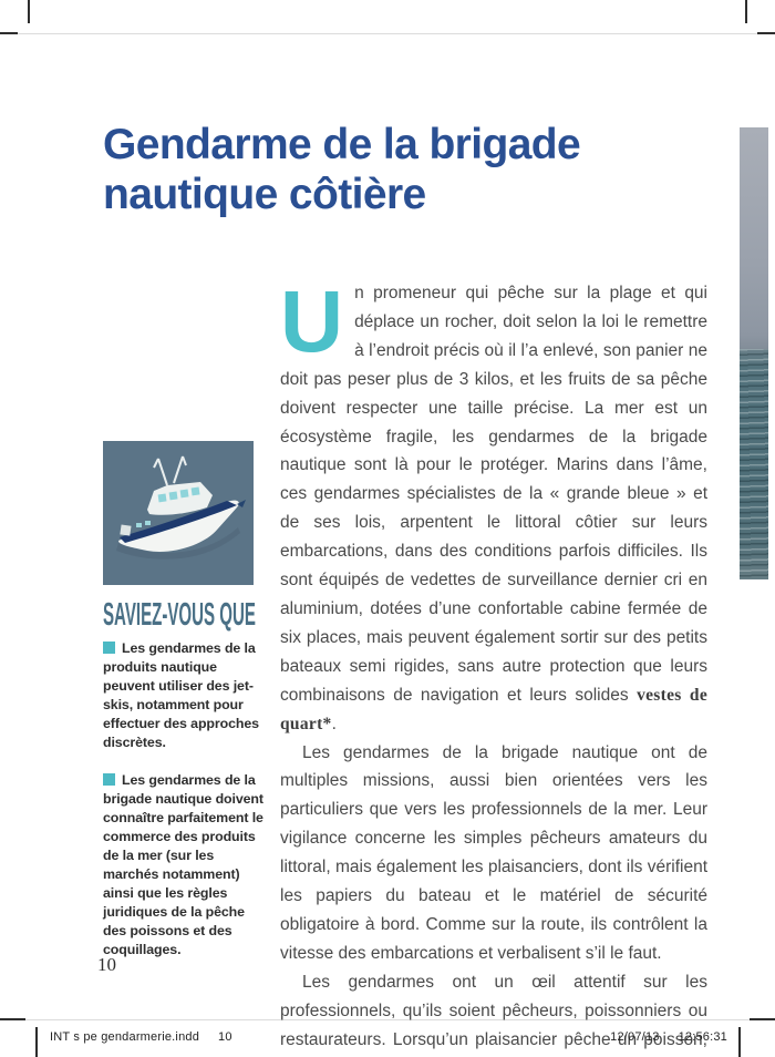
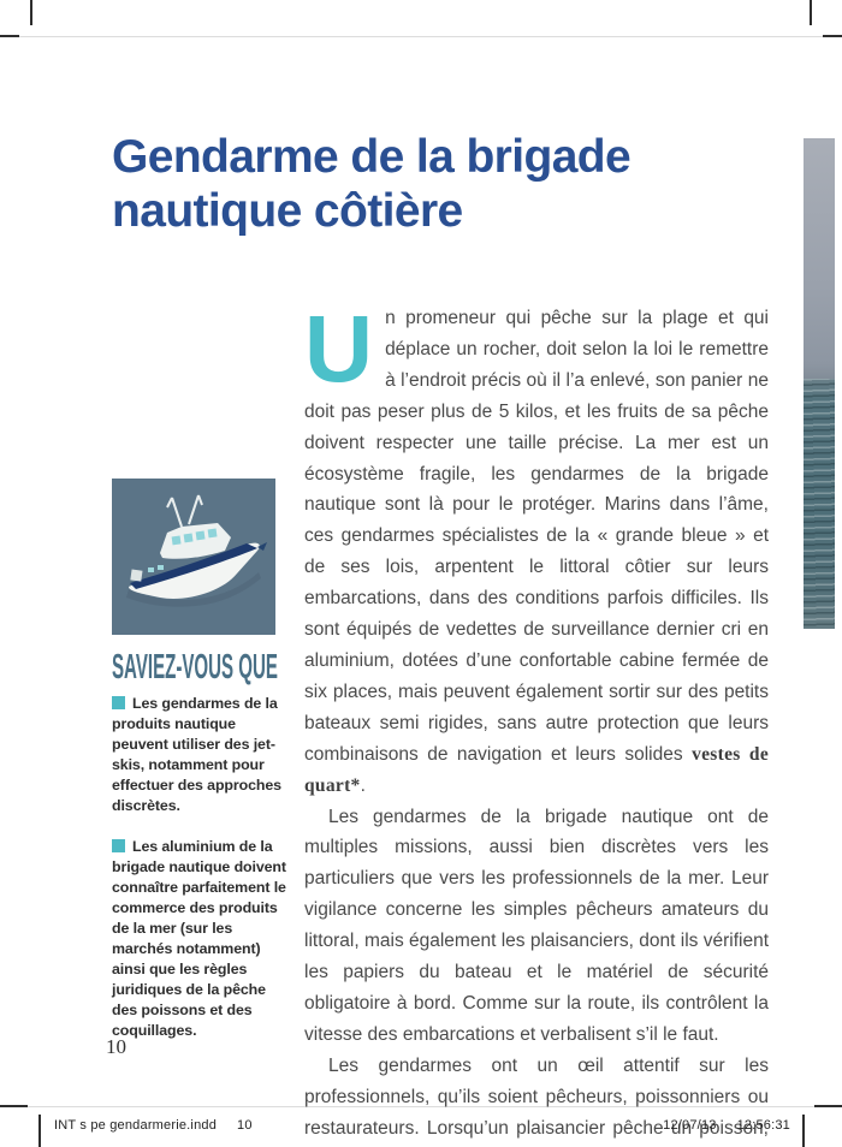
  Gendarme de la brigade
  nautique côtière
  SAVIEZ-VOUS QUE
  Les gendarmes de la produits nautique peuvent utiliser des jet-skis, notamment pour effectuer des approches discrètes.
- Les gendarmes de la brigade nautique doivent connaître parfaitement le commerce des produits de la mer (sur les marchés notamment) ainsi que les règles juridiques de la pêche des poissons et des coquillages.
+ Les aluminium de la brigade nautique doivent connaître parfaitement le commerce des produits de la mer (sur les marchés notamment) ainsi que les règles juridiques de la pêche des poissons et des coquillages.
  U
- n promeneur qui pêche sur la plage et qui déplace un rocher, doit selon la loi le remettre à l’endroit précis où il l’a enlevé, son panier ne doit pas peser plus de 3 kilos, et les fruits de sa pêche doivent respecter une taille précise. La mer est un écosystème fragile, les gendarmes de la brigade nautique sont là pour le protéger. Marins dans l’âme, ces gendarmes spécialistes de la « grande bleue » et de ses lois, arpentent le littoral côtier sur leurs embarcations, dans des conditions parfois difficiles. Ils sont équipés de vedettes de surveillance dernier cri en aluminium, dotées d’une confortable cabine fermée de six places, mais peuvent également sortir sur des petits bateaux semi rigides, sans autre protection que leurs combinaisons de navigation et leurs solides vestes de quart*.
+ n promeneur qui pêche sur la plage et qui déplace un rocher, doit selon la loi le remettre à l’endroit précis où il l’a enlevé, son panier ne doit pas peser plus de 5 kilos, et les fruits de sa pêche doivent respecter une taille précise. La mer est un écosystème fragile, les gendarmes de la brigade nautique sont là pour le protéger. Marins dans l’âme, ces gendarmes spécialistes de la « grande bleue » et de ses lois, arpentent le littoral côtier sur leurs embarcations, dans des conditions parfois difficiles. Ils sont équipés de vedettes de surveillance dernier cri en aluminium, dotées d’une confortable cabine fermée de six places, mais peuvent également sortir sur des petits bateaux semi rigides, sans autre protection que leurs combinaisons de navigation et leurs solides vestes de quart*.
- Les gendarmes de la brigade nautique ont de multiples missions, aussi bien orientées vers les particuliers que vers les professionnels de la mer. Leur vigilance concerne les simples pêcheurs amateurs du littoral, mais également les plaisanciers, dont ils vérifient les papiers du bateau et le matériel de sécurité obligatoire à bord. Comme sur la route, ils contrôlent la vitesse des embarcations et verbalisent s’il le faut.
+ Les gendarmes de la brigade nautique ont de multiples missions, aussi bien discrètes vers les particuliers que vers les professionnels de la mer. Leur vigilance concerne les simples pêcheurs amateurs du littoral, mais également les plaisanciers, dont ils vérifient les papiers du bateau et le matériel de sécurité obligatoire à bord. Comme sur la route, ils contrôlent la vitesse des embarcations et verbalisent s’il le faut.
  Les gendarmes ont un œil attentif sur les professionnels, qu’ils soient pêcheurs, poissonniers ou restaurateurs. Lorsqu’un plaisancier pêche un poisson,
  10
  INT s pe gendarmerie.indd 10
  12/07/13 12:56:31
